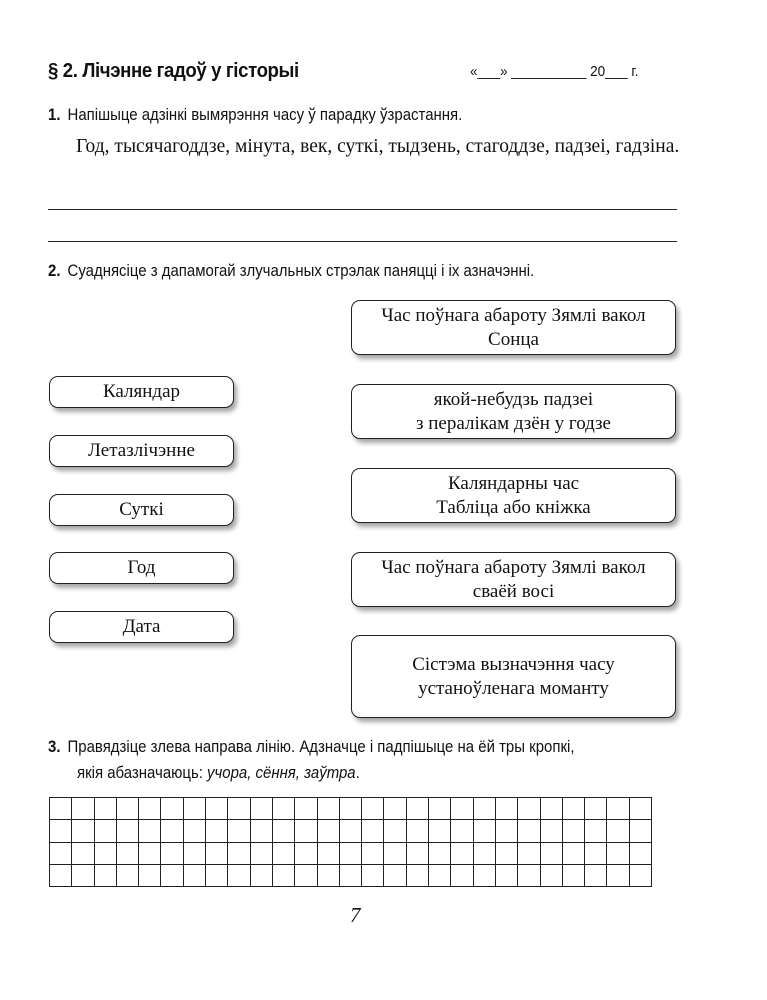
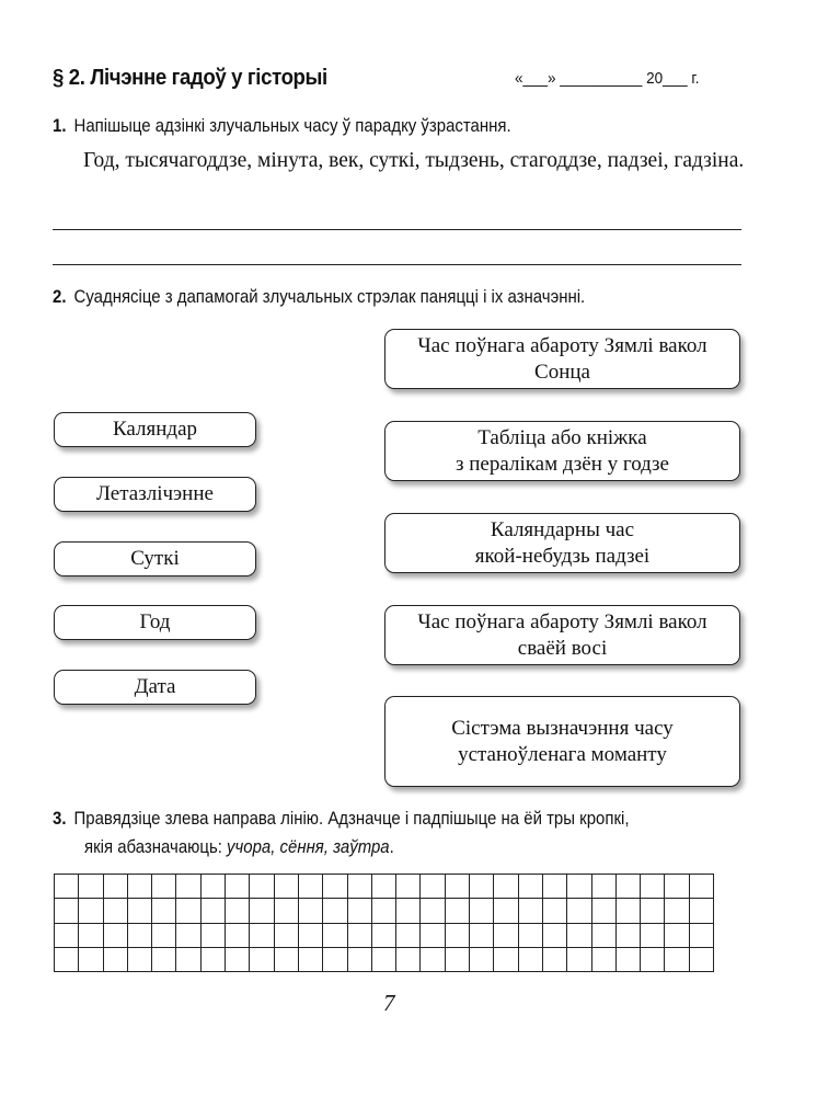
  § 2. Лічэнне гадоў у гісторыі
  «___» __________ 20___ г.
- 1. Напішыце адзінкі вымярэння часу ў парадку ўзрастання.
+ 1. Напішыце адзінкі злучальных часу ў парадку ўзрастання.
  Год, тысячагоддзе, мінута, век, суткі, тыдзень, стагоддзе, падзеі, гадзіна.
  2. Суаднясіце з дапамогай злучальных стрэлак паняцці і іх азначэнні.
  Каляндар
  Летазлічэнне
  Суткі
  Год
  Дата
  Час поўнага абароту Зямлі вакол
  Сонца
- якой-небудзь падзеі
+ Табліца або кніжка
  з пералікам дзён у годзе
  Каляндарны час
- Табліца або кніжка
+ якой-небудзь падзеі
  Час поўнага абароту Зямлі вакол
  сваёй восі
  Сістэма вызначэння часу
  устаноўленага моманту
  3. Правядзіце злева направа лінію. Адзначце і падпішыце на ёй тры кропкі,
  якія абазначаюць: учора, сёння, заўтра.
  7
